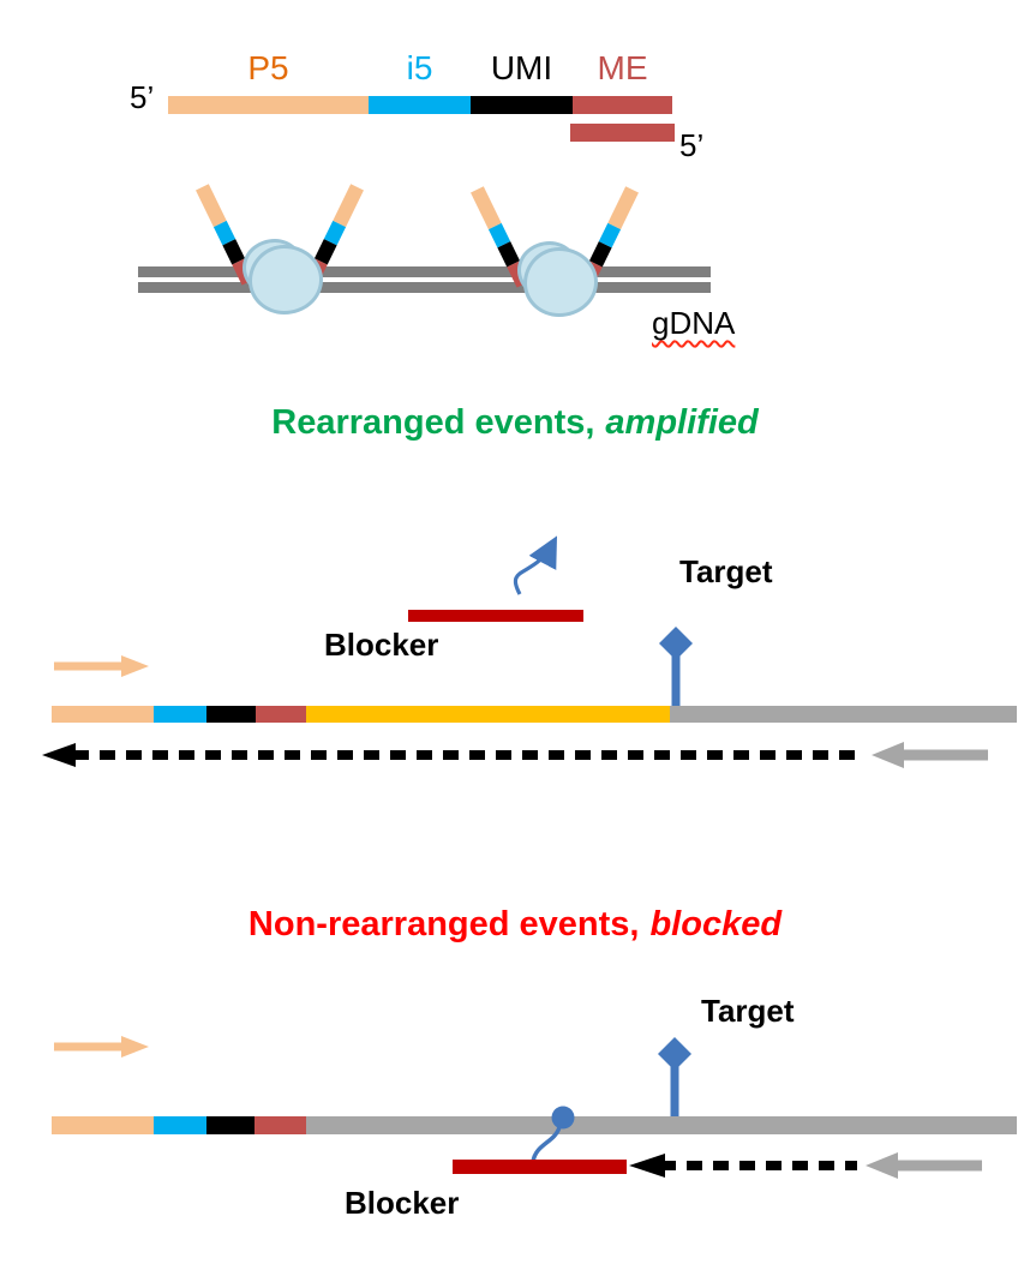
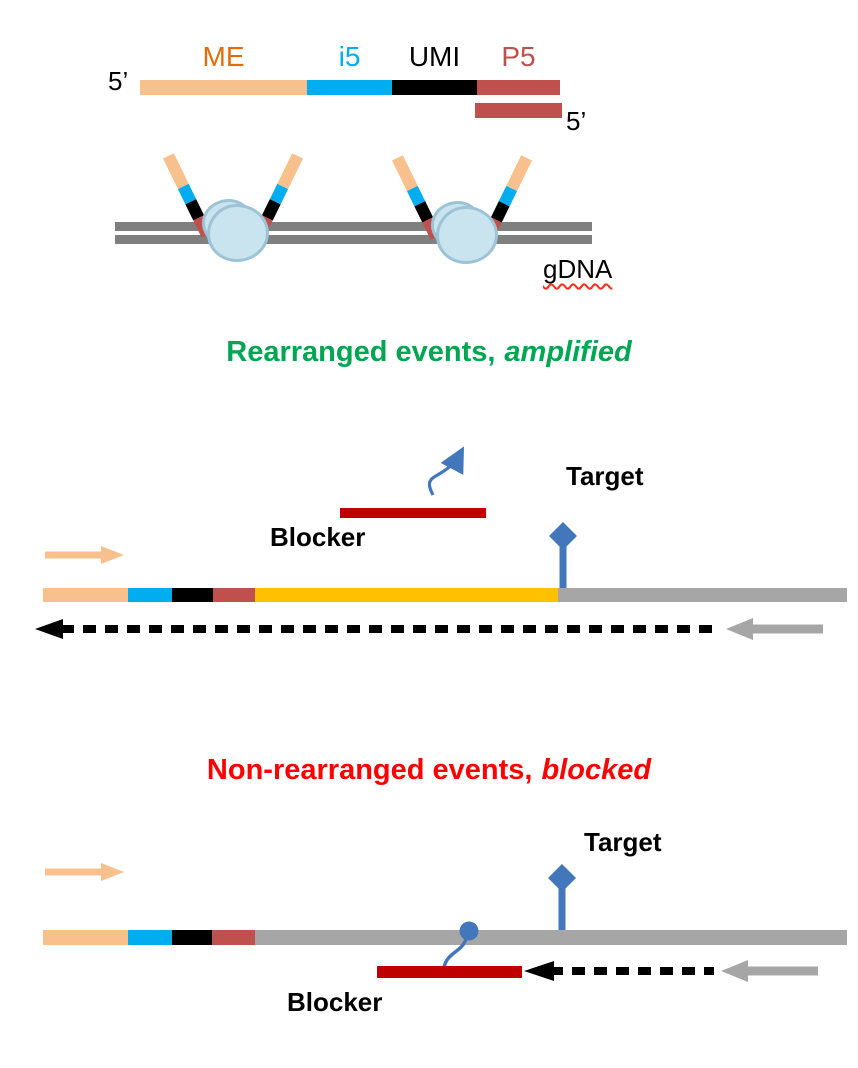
- P5
+ ME
  i5
  UMI
- ME
+ P5
  5’
  5’
  gDNA
  Rearranged events, amplified
  Blocker
  Target
  Non-rearranged events, blocked
  Target
  Blocker
